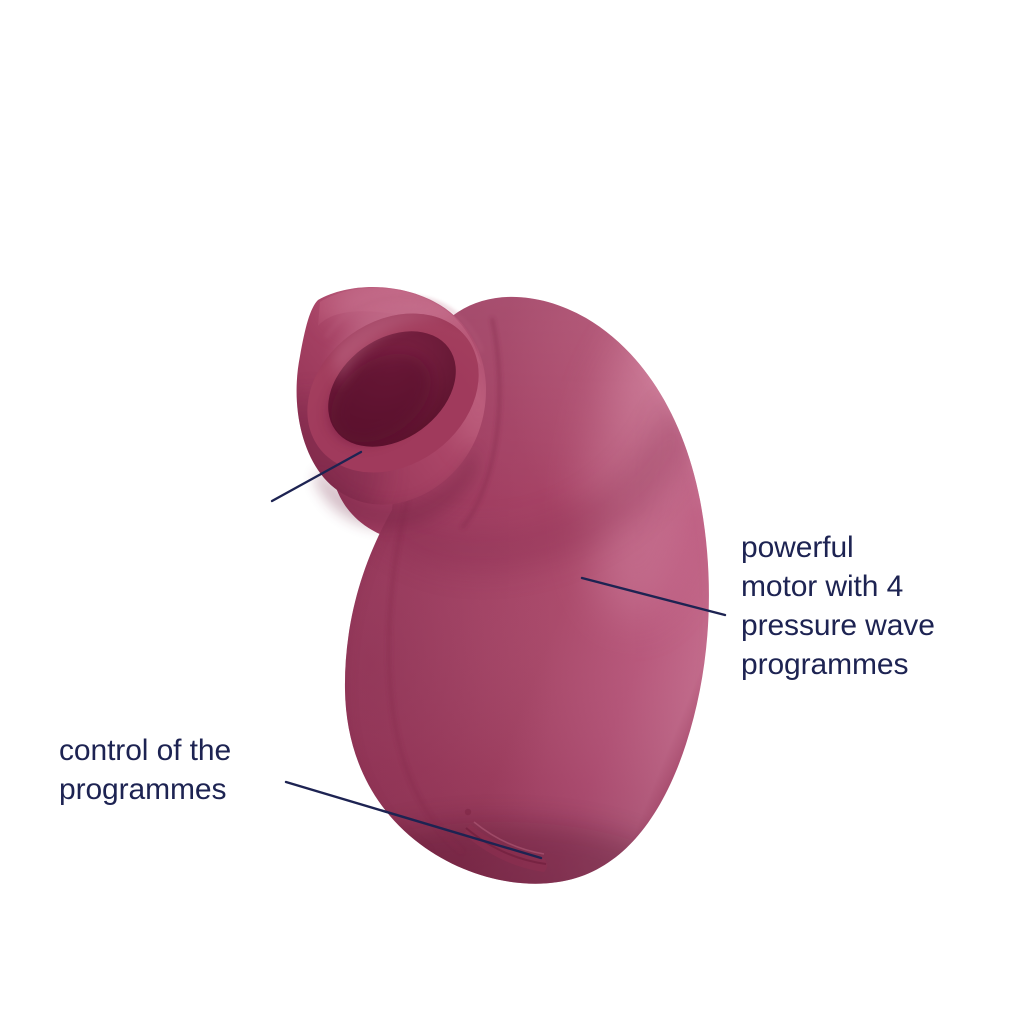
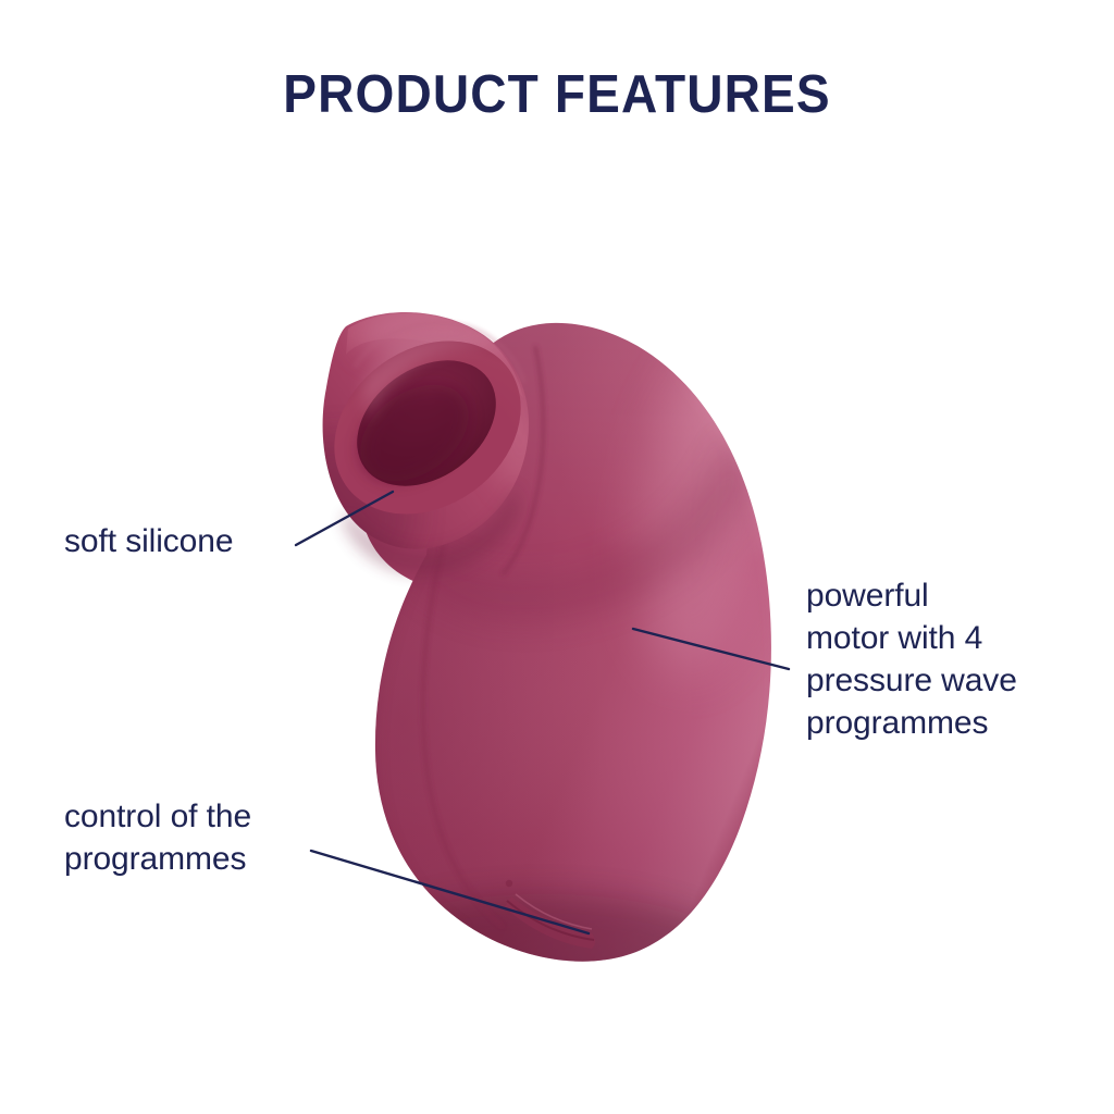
+ PRODUCT FEATURES
+ soft silicone
  powerful
  motor with 4
  pressure wave
  programmes
  control of the
  programmes
